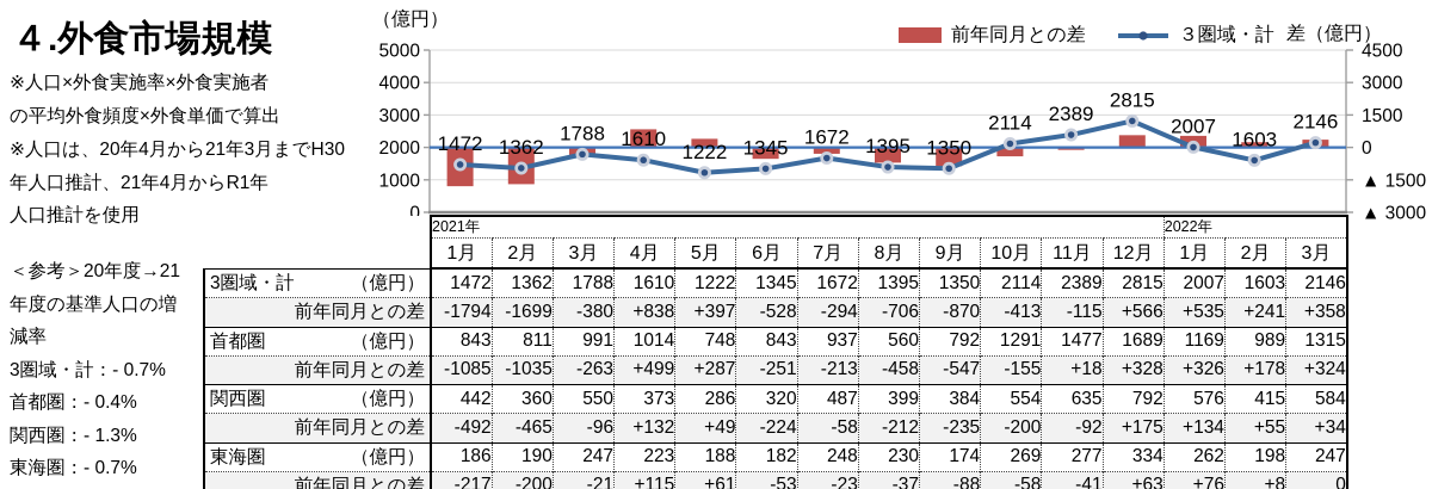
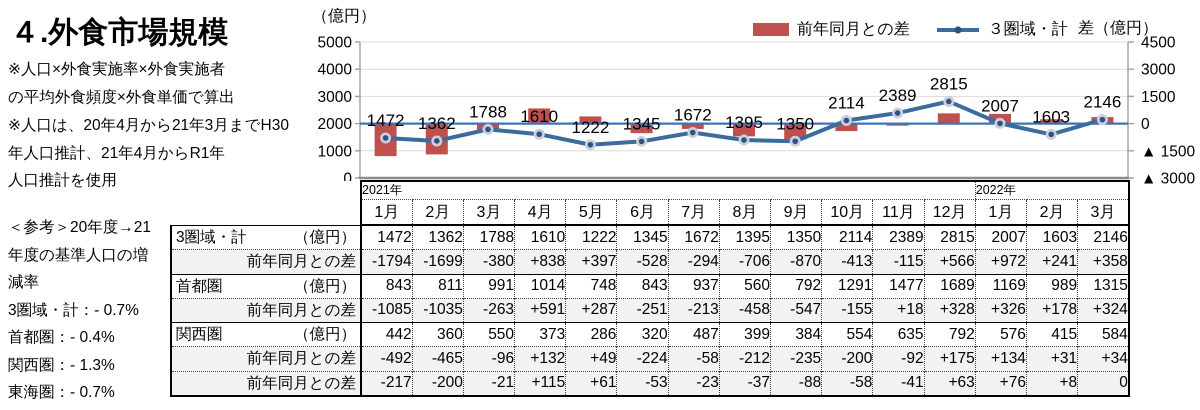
  ４.外食市場規模
  ※人口×外食実施率×外食実施者
  の平均外食頻度×外食単価で算出
  ※人口は、20年4月から21年3月までH30
  年人口推計、21年4月からR1年
  人口推計を使用
  ＜参考＞20年度→21
  年度の基準人口の増
  減率
  3圏域・計：- 0.7%
  首都圏：- 0.4%
  関西圏：- 1.3%
  東海圏：- 0.7%
  （億円）
  差（億円）
  前年同月との差
  ３圏域・計
  5000
  4000
  3000
  2000
  1000
  0
  4500
  3000
  1500
  0
  ▲ 1500
  ▲ 3000
  1472
  1362
  1788
  1610
  1222
  1345
  1672
  1395
  1350
  2114
  2389
  2815
  2007
  1603
  2146
  	2021年	2022年
  	1月	2月	3月	4月	5月	6月	7月	8月	9月	10月	11月	12月	1月	2月	3月
  3圏域・計 （億円）	1472	1362	1788	1610	1222	1345	1672	1395	1350	2114	2389	2815	2007	1603	2146
- 前年同月との差	-1794	-1699	-380	+838	+397	-528	-294	-706	-870	-413	-115	+566	+535	+241	+358
+ 前年同月との差	-1794	-1699	-380	+838	+397	-528	-294	-706	-870	-413	-115	+566	+972	+241	+358
  首都圏 （億円）	843	811	991	1014	748	843	937	560	792	1291	1477	1689	1169	989	1315
- 前年同月との差	-1085	-1035	-263	+499	+287	-251	-213	-458	-547	-155	+18	+328	+326	+178	+324
+ 前年同月との差	-1085	-1035	-263	+591	+287	-251	-213	-458	-547	-155	+18	+328	+326	+178	+324
  関西圏 （億円）	442	360	550	373	286	320	487	399	384	554	635	792	576	415	584
- 前年同月との差	-492	-465	-96	+132	+49	-224	-58	-212	-235	-200	-92	+175	+134	+55	+34
+ 前年同月との差	-492	-465	-96	+132	+49	-224	-58	-212	-235	-200	-92	+175	+134	+31	+34
- 東海圏 （億円）	186	190	247	223	188	182	248	230	174	269	277	334	262	198	247
  前年同月との差	-217	-200	-21	+115	+61	-53	-23	-37	-88	-58	-41	+63	+76	+8	0
